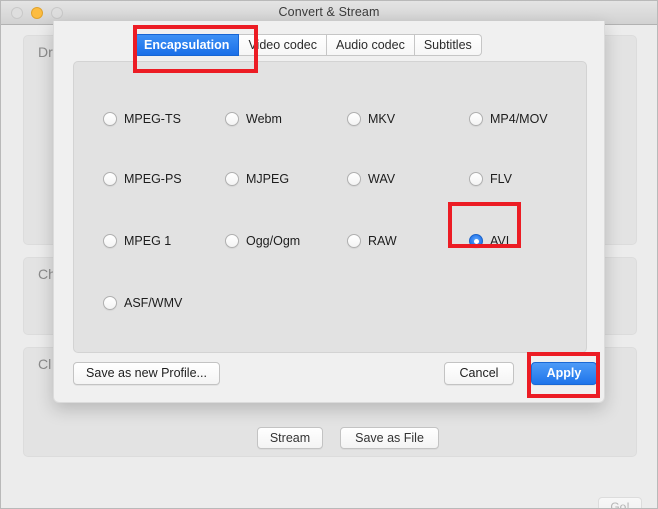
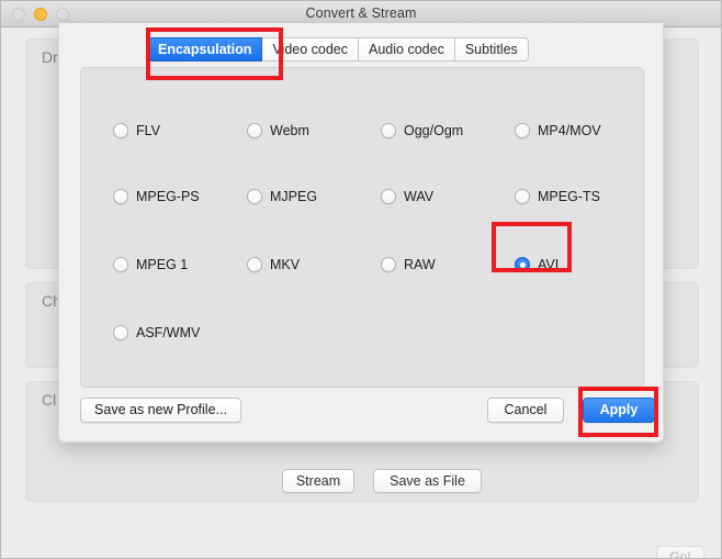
  Convert & Stream
  Dr
  Ch
  Cl
  Stream
  Save as File
  Go!
  Encapsulation
  Video codec
  Audio codec
  Subtitles
- MPEG-TS
+ FLV
  Webm
- MKV
+ Ogg/Ogm
  MP4/MOV
  MPEG-PS
  MJPEG
  WAV
- FLV
+ MPEG-TS
  MPEG 1
- Ogg/Ogm
+ MKV
  RAW
  AVI
  ASF/WMV
  Save as new Profile...
  Cancel
  Apply
